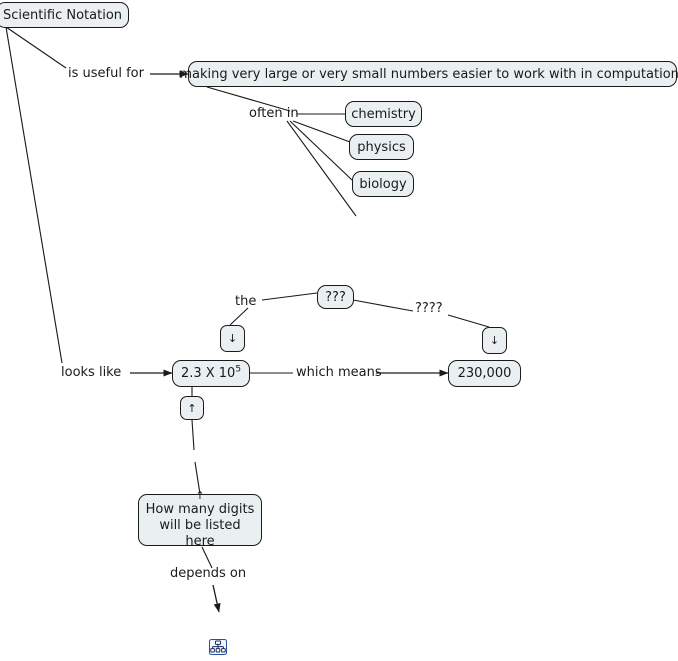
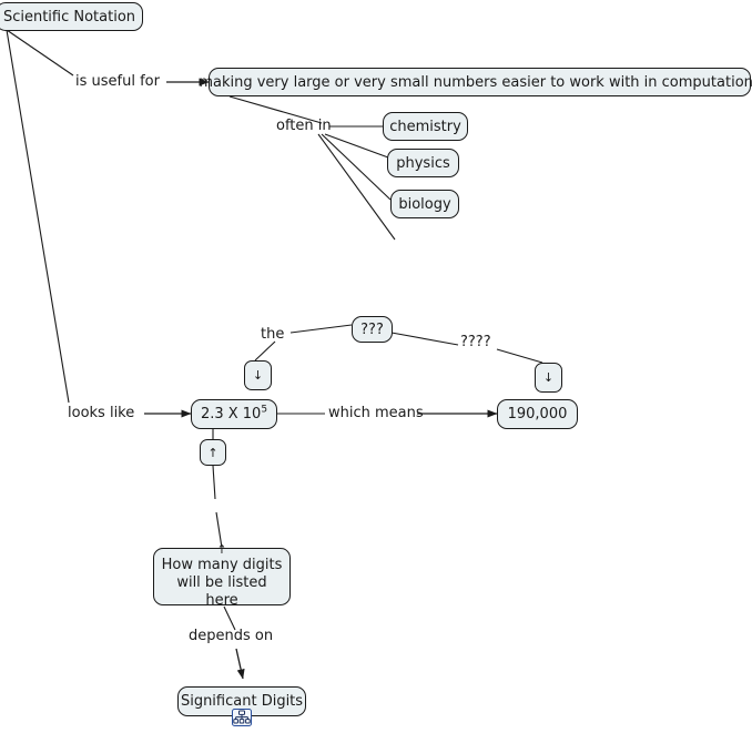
  Scientific Notation
  making very large or very small numbers easier to work with in computation
  chemistry
  physics
  biology
  ???
  ↓
  ↓
  2.3 X 105
- 230,000
+ 190,000
  ↑
  ↑
  How many digits
  will be listed here
+ Significant Digits
  is useful for
  often in
  looks like
  the
  ????
  which means
  depends on
